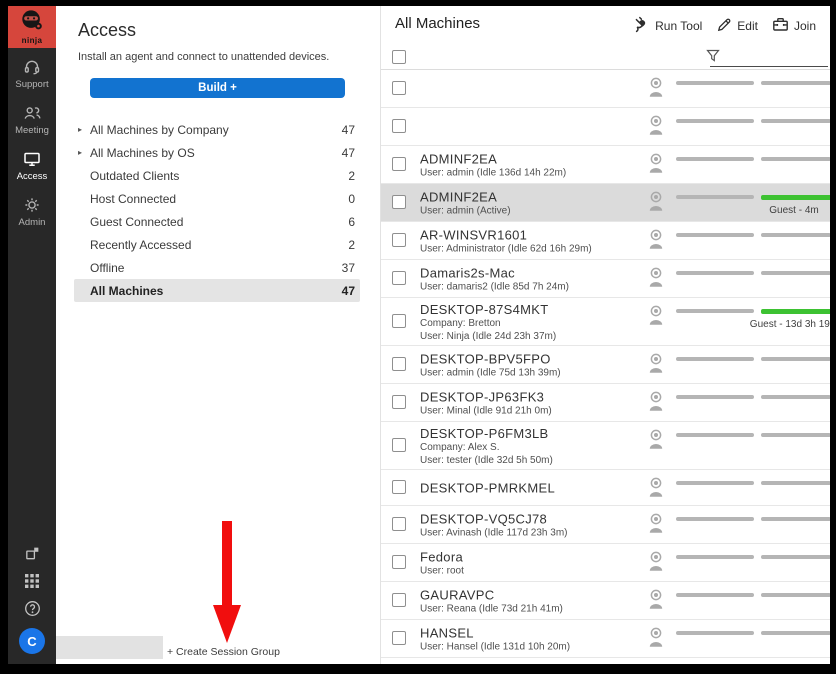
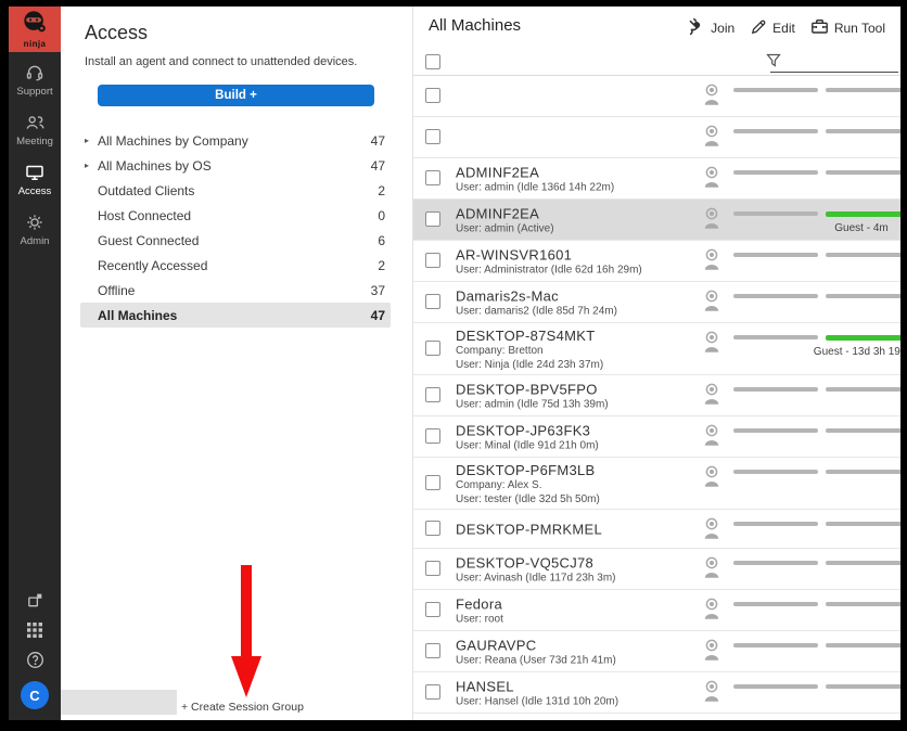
  ninja
  Support
  Meeting
  Access
  Admin
  C
  Access
  Install an agent and connect to unattended devices.
  Build +
  ▸
  All Machines by Company
  47
  ▸
  All Machines by OS
  47
  Outdated Clients
  2
  Host Connected
  0
  Guest Connected
  6
  Recently Accessed
  2
  Offline
  37
  All Machines
  47
  + Create Session Group
  All Machines
- Run Tool
+ Join
  Edit
- Join
+ Run Tool
  ADMINF2EA
  User: admin (Idle 136d 14h 22m)
  ADMINF2EA
  User: admin (Active)
  Guest - 4m
  AR-WINSVR1601
  User: Administrator (Idle 62d 16h 29m)
  Damaris2s-Mac
  User: damaris2 (Idle 85d 7h 24m)
  DESKTOP-87S4MKT
  Company: Bretton
  User: Ninja (Idle 24d 23h 37m)
  Guest - 13d 3h 19
  DESKTOP-BPV5FPO
  User: admin (Idle 75d 13h 39m)
  DESKTOP-JP63FK3
  User: Minal (Idle 91d 21h 0m)
  DESKTOP-P6FM3LB
  Company: Alex S.
  User: tester (Idle 32d 5h 50m)
  DESKTOP-PMRKMEL
  DESKTOP-VQ5CJ78
  User: Avinash (Idle 117d 23h 3m)
  Fedora
  User: root
  GAURAVPC
- User: Reana (Idle 73d 21h 41m)
+ User: Reana (User 73d 21h 41m)
  HANSEL
  User: Hansel (Idle 131d 10h 20m)
